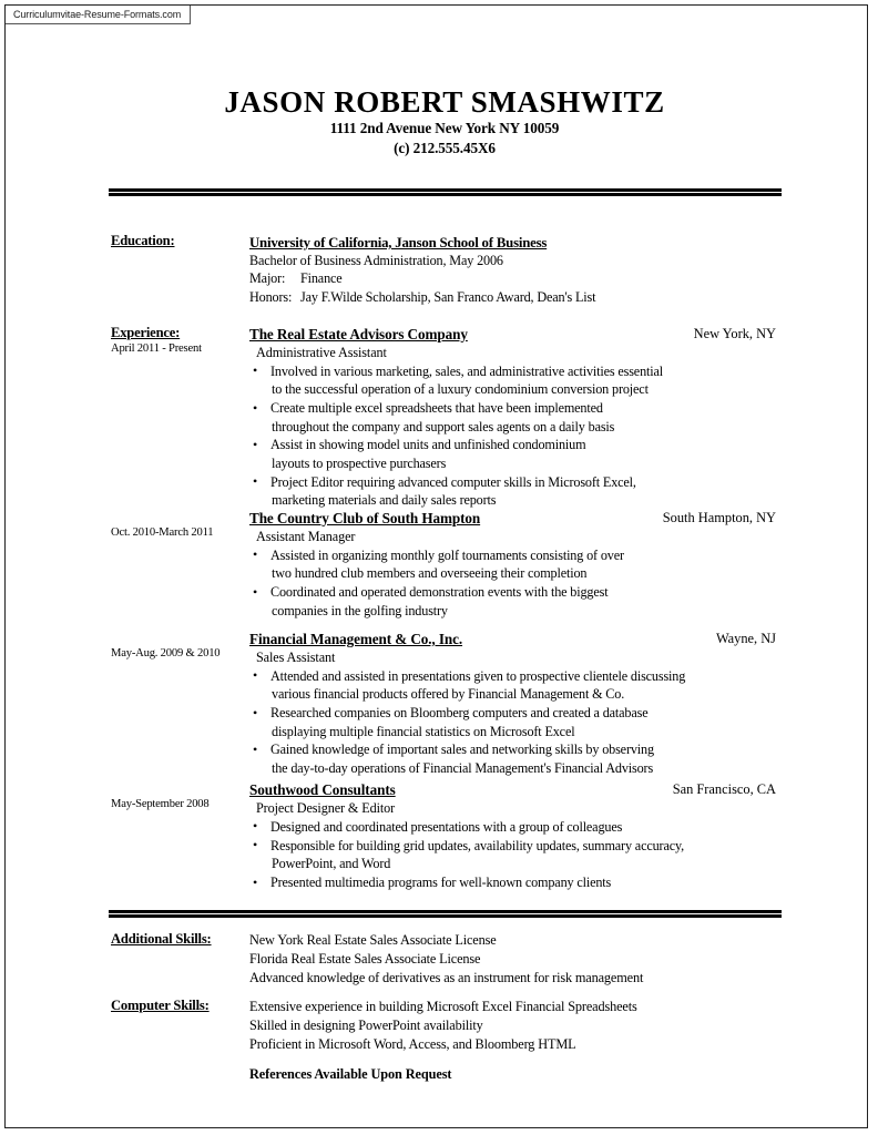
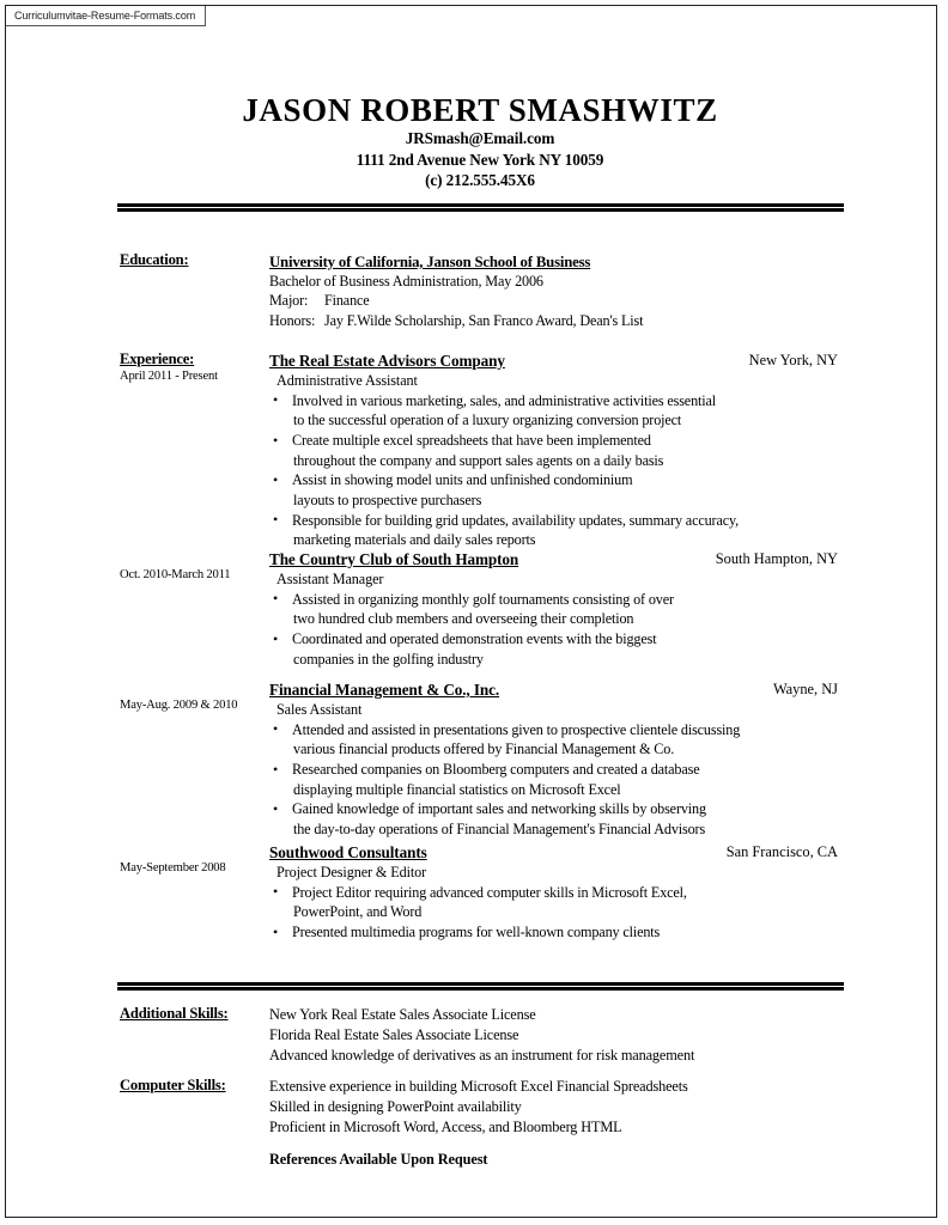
  Curriculumvitae-Resume-Formats.com
  JASON ROBERT SMASHWITZ
+ JRSmash@Email.com
  1111 2nd Avenue New York NY 10059
  (c) 212.555.45X6
  Education:
  University of California, Janson School of Business
  Bachelor of Business Administration, May 2006
  Major: Finance
  Honors: Jay F.Wilde Scholarship, San Franco Award, Dean's List
  Experience:
  April 2011 - Present
  The Real Estate Advisors Company
  New York, NY
  Administrative Assistant
  Involved in various marketing, sales, and administrative activities essential
- to the successful operation of a luxury condominium conversion project
+ to the successful operation of a luxury organizing conversion project
  Create multiple excel spreadsheets that have been implemented
  throughout the company and support sales agents on a daily basis
  Assist in showing model units and unfinished condominium
  layouts to prospective purchasers
- Project Editor requiring advanced computer skills in Microsoft Excel,
+ Responsible for building grid updates, availability updates, summary accuracy,
  marketing materials and daily sales reports
  Oct. 2010-March 2011
  The Country Club of South Hampton
  South Hampton, NY
  Assistant Manager
  Assisted in organizing monthly golf tournaments consisting of over
  two hundred club members and overseeing their completion
  Coordinated and operated demonstration events with the biggest
  companies in the golfing industry
  May-Aug. 2009 & 2010
  Financial Management & Co., Inc.
  Wayne, NJ
  Sales Assistant
  Attended and assisted in presentations given to prospective clientele discussing
  various financial products offered by Financial Management & Co.
  Researched companies on Bloomberg computers and created a database
  displaying multiple financial statistics on Microsoft Excel
  Gained knowledge of important sales and networking skills by observing
  the day-to-day operations of Financial Management's Financial Advisors
  May-September 2008
  Southwood Consultants
  San Francisco, CA
  Project Designer & Editor
- Designed and coordinated presentations with a group of colleagues
- Responsible for building grid updates, availability updates, summary accuracy,
+ Project Editor requiring advanced computer skills in Microsoft Excel,
  PowerPoint, and Word
  Presented multimedia programs for well-known company clients
  Additional Skills:
  New York Real Estate Sales Associate License
  Florida Real Estate Sales Associate License
  Advanced knowledge of derivatives as an instrument for risk management
  Computer Skills:
  Extensive experience in building Microsoft Excel Financial Spreadsheets
  Skilled in designing PowerPoint availability
  Proficient in Microsoft Word, Access, and Bloomberg HTML
  References Available Upon Request
